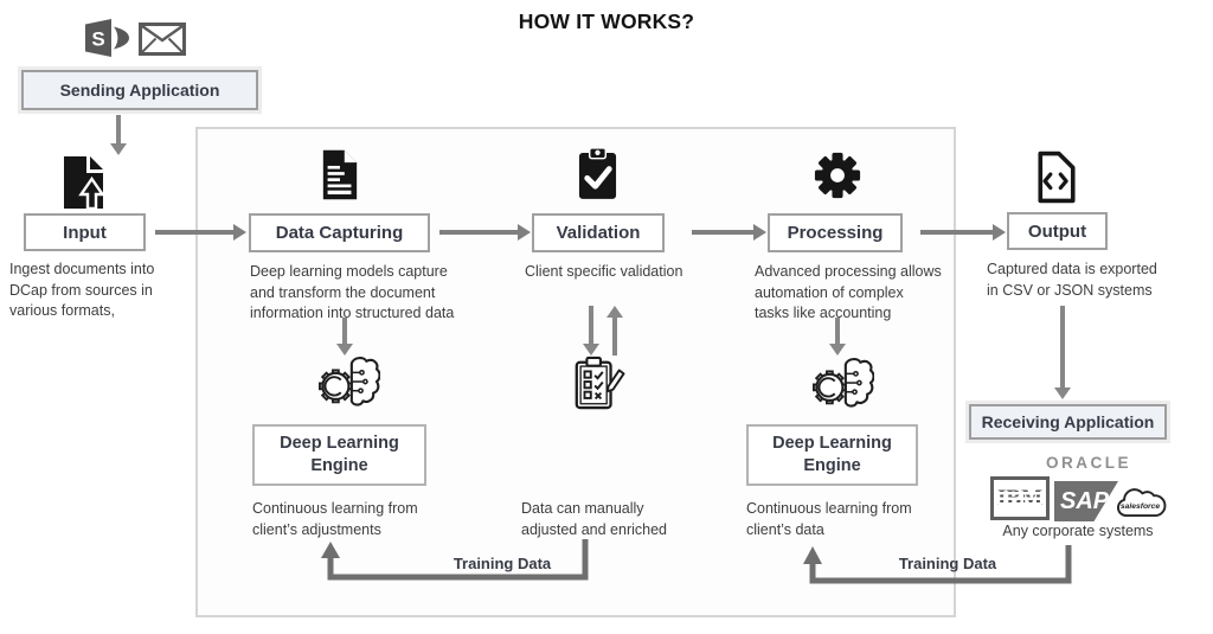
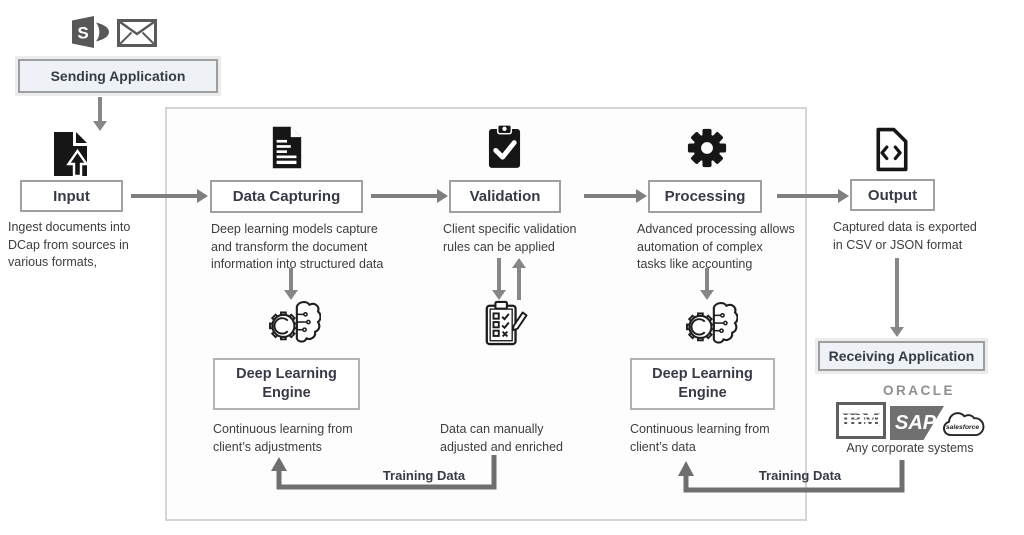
- HOW IT WORKS?
  S
  Sending Application
  Input
  Ingest documents into
  DCap from sources in
  various formats,
  Data Capturing
  Deep learning models capture
  and transform the document
  information into structured data
  Deep Learning
  Engine
  Continuous learning from
  client’s adjustments
  Validation
  Client specific validation
+ rules can be applied
  Data can manually
  adjusted and enriched
  Processing
  Advanced processing allows
  automation of complex
  tasks like accounting
  Deep Learning
  Engine
  Continuous learning from
  client’s data
  Output
  Captured data is exported
- in CSV or JSON systems
+ in CSV or JSON format
  Receiving Application
  ORACLE
  SAP
  Any corporate systems
  Training Data
  Training Data
